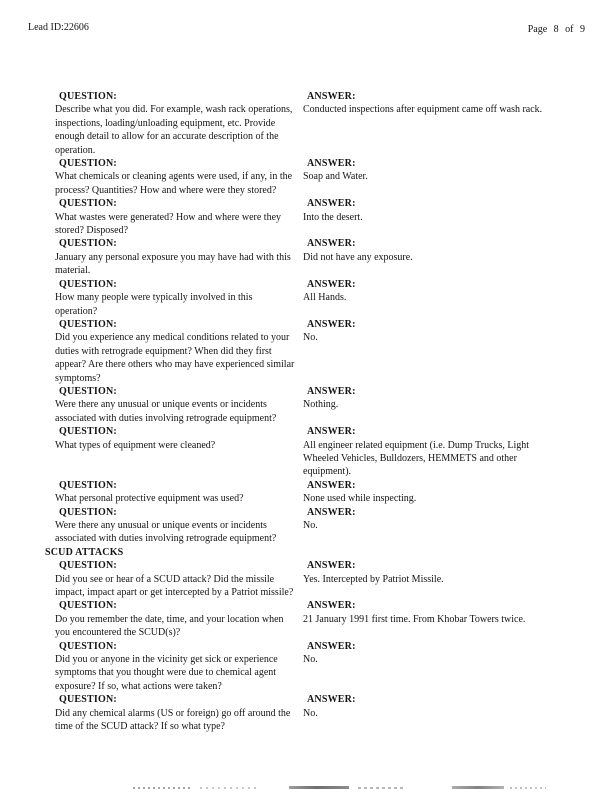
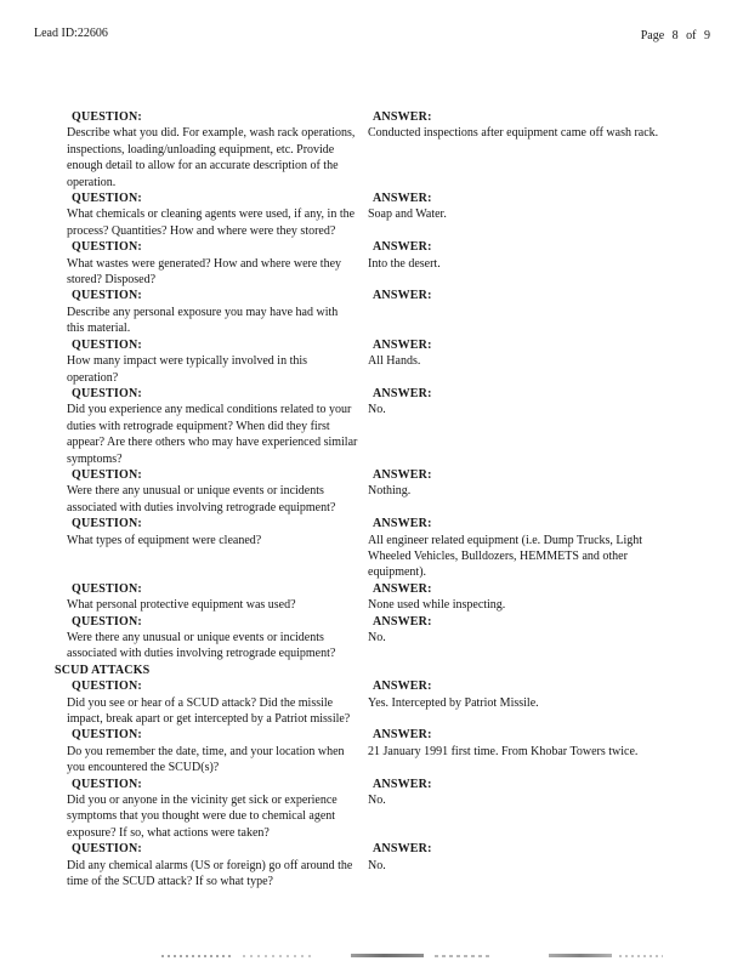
  Lead ID:22606
  Page 8 of 9
  QUESTION:
  Describe what you did. For example, wash rack operations, inspections, loading/unloading equipment, etc. Provide enough detail to allow for an accurate description of the operation.
  ANSWER:
  Conducted inspections after equipment came off wash rack.
  QUESTION:
  What chemicals or cleaning agents were used, if any, in the process? Quantities? How and where were they stored?
  ANSWER:
  Soap and Water.
  QUESTION:
  What wastes were generated? How and where were they stored? Disposed?
  ANSWER:
  Into the desert.
  QUESTION:
- January any personal exposure you may have had with this material.
+ Describe any personal exposure you may have had with this material.
  ANSWER:
- Did not have any exposure.
  QUESTION:
- How many people were typically involved in this operation?
+ How many impact were typically involved in this operation?
  ANSWER:
  All Hands.
  QUESTION:
  Did you experience any medical conditions related to your duties with retrograde equipment? When did they first appear? Are there others who may have experienced similar symptoms?
  ANSWER:
  No.
  QUESTION:
  Were there any unusual or unique events or incidents associated with duties involving retrograde equipment?
  ANSWER:
  Nothing.
  QUESTION:
  What types of equipment were cleaned?
  ANSWER:
  All engineer related equipment (i.e. Dump Trucks, Light Wheeled Vehicles, Bulldozers, HEMMETS and other equipment).
  QUESTION:
  What personal protective equipment was used?
  ANSWER:
  None used while inspecting.
  QUESTION:
  Were there any unusual or unique events or incidents associated with duties involving retrograde equipment?
  ANSWER:
  No.
  SCUD ATTACKS
  QUESTION:
- Did you see or hear of a SCUD attack? Did the missile impact, impact apart or get intercepted by a Patriot missile?
+ Did you see or hear of a SCUD attack? Did the missile impact, break apart or get intercepted by a Patriot missile?
  ANSWER:
  Yes. Intercepted by Patriot Missile.
  QUESTION:
  Do you remember the date, time, and your location when you encountered the SCUD(s)?
  ANSWER:
  21 January 1991 first time. From Khobar Towers twice.
  QUESTION:
  Did you or anyone in the vicinity get sick or experience symptoms that you thought were due to chemical agent exposure? If so, what actions were taken?
  ANSWER:
  No.
  QUESTION:
  Did any chemical alarms (US or foreign) go off around the time of the SCUD attack? If so what type?
  ANSWER:
  No.
